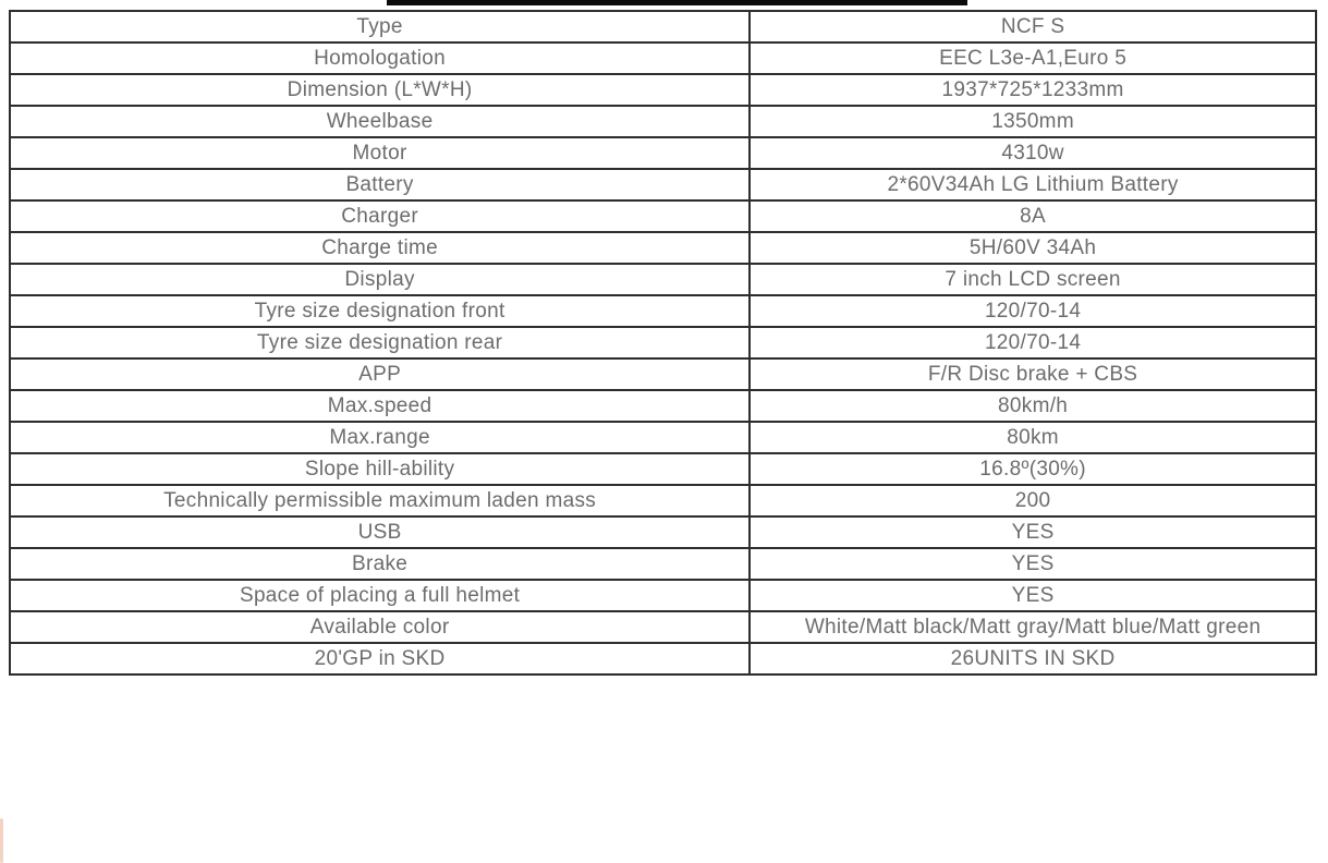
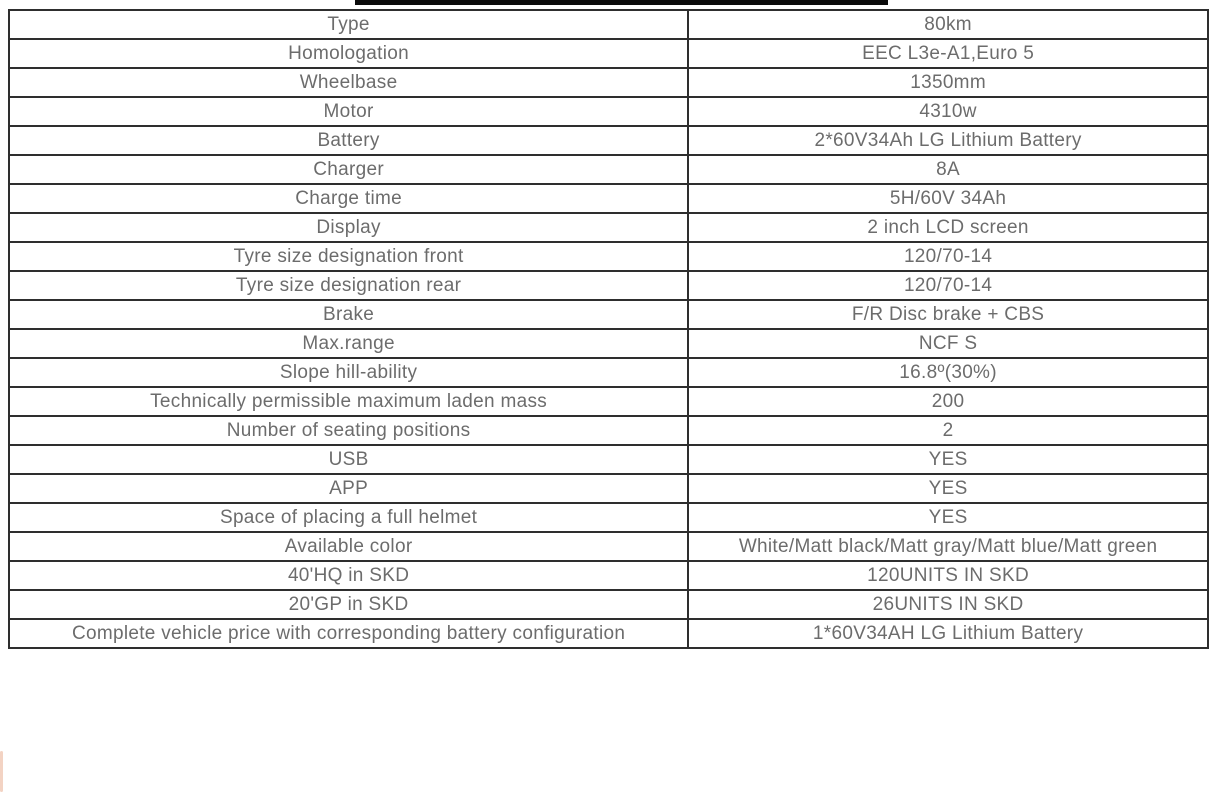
- Type	NCF S
+ Type	80km
  Homologation	EEC L3e-A1,Euro 5
- Dimension (L*W*H)	1937*725*1233mm
  Wheelbase	1350mm
  Motor	4310w
  Battery	2*60V34Ah LG Lithium Battery
  Charger	8A
  Charge time	5H/60V 34Ah
- Display	7 inch LCD screen
+ Display	2 inch LCD screen
  Tyre size designation front	120/70-14
  Tyre size designation rear	120/70-14
- APP	F/R Disc brake + CBS
+ Brake	F/R Disc brake + CBS
- Max.speed	80km/h
- Max.range	80km
+ Max.range	NCF S
  Slope hill-ability	16.8º(30%)
  Technically permissible maximum laden mass	200
+ Number of seating positions	2
  USB	YES
- Brake	YES
+ APP	YES
  Space of placing a full helmet	YES
  Available color	White/Matt black/Matt gray/Matt blue/Matt green
+ 40'HQ in SKD	120UNITS IN SKD
  20'GP in SKD	26UNITS IN SKD
+ Complete vehicle price with corresponding battery configuration	1*60V34AH LG Lithium Battery
